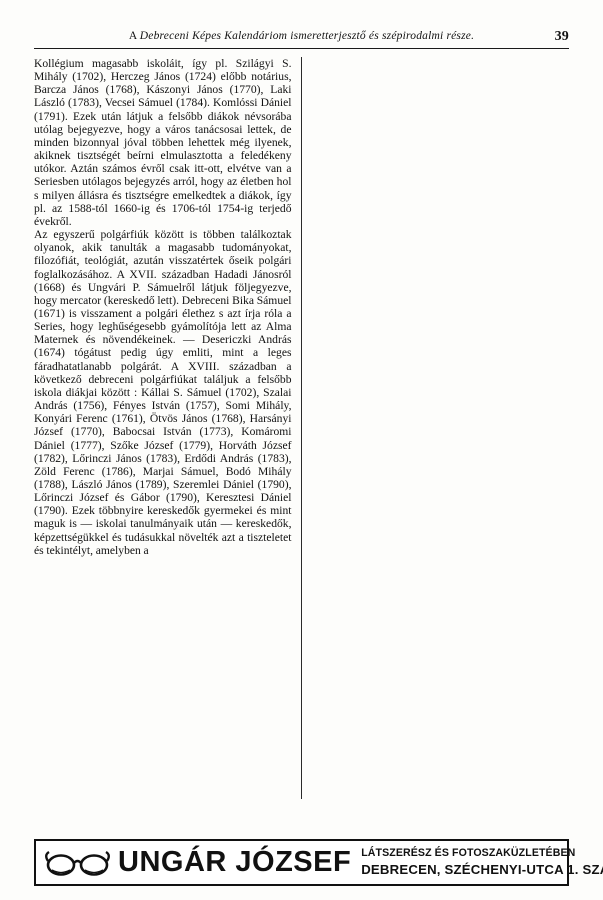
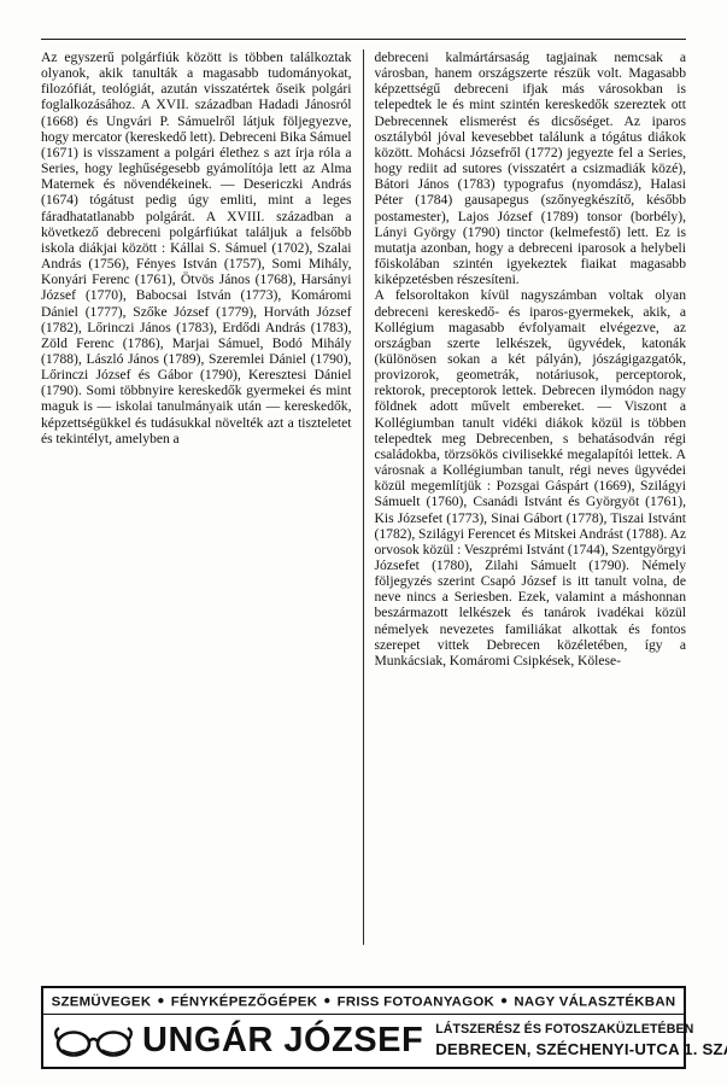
- A Debreceni Képes Kalendáriom ismeretterjesztő és szépirodalmi része.
- 39
- Kollégium magasabb iskoláit, így pl. Szilágyi S. Mihály (1702), Herczeg János (1724) előbb notárius, Barcza János (1768), Kászonyi János (1770), Laki László (1783), Vecsei Sámuel (1784). Komlóssi Dániel (1791). Ezek után látjuk a felsőbb diákok névsorába utólag bejegyezve, hogy a város tanácsosai lettek, de minden bizonnyal jóval többen lehettek még ilyenek, akiknek tisztségét beírni elmulasztotta a feledékeny utókor. Aztán számos évről csak itt-ott, elvétve van a Seriesben utólagos bejegyzés arról, hogy az életben hol s milyen állásra és tisztségre emelkedtek a diákok, így pl. az 1588-tól 1660-ig és 1706-tól 1754-ig terjedő évekről.
- Az egyszerű polgárfiúk között is többen találkoztak olyanok, akik tanulták a magasabb tudományokat, filozófiát, teológiát, azután visszatértek őseik polgári foglalkozásához. A XVII. században Hadadi Jánosról (1668) és Ungvári P. Sámuelről látjuk följegyezve, hogy mercator (kereskedő lett). Debreceni Bika Sámuel (1671) is visszament a polgári élethez s azt írja róla a Series, hogy leghűségesebb gyámolítója lett az Alma Maternek és növendékeinek. — Desericzki András (1674) tógátust pedig úgy emliti, mint a leges fáradhatatlanabb polgárát. A XVIII. században a következő debreceni polgárfiúkat találjuk a felsőbb iskola diákjai között : Kállai S. Sámuel (1702), Szalai András (1756), Fényes István (1757), Somi Mihály, Konyári Ferenc (1761), Ötvös János (1768), Harsányi József (1770), Babocsai István (1773), Komáromi Dániel (1777), Szőke József (1779), Horváth József (1782), Lőrinczi János (1783), Erdődi András (1783), Zöld Ferenc (1786), Marjai Sámuel, Bodó Mihály (1788), László János (1789), Szeremlei Dániel (1790), Lőrinczi József és Gábor (1790), Keresztesi Dániel (1790). Ezek többnyire kereskedők gyermekei és mint maguk is — iskolai tanulmányaik után — kereskedők, képzettségükkel és tudásukkal növelték azt a tiszteletet és tekintélyt, amelyben a
+ Az egyszerű polgárfiúk között is többen találkoztak olyanok, akik tanulták a magasabb tudományokat, filozófiát, teológiát, azután visszatértek őseik polgári foglalkozásához. A XVII. században Hadadi Jánosról (1668) és Ungvári P. Sámuelről látjuk följegyezve, hogy mercator (kereskedő lett). Debreceni Bika Sámuel (1671) is visszament a polgári élethez s azt írja róla a Series, hogy leghűségesebb gyámolítója lett az Alma Maternek és növendékeinek. — Desericzki András (1674) tógátust pedig úgy emliti, mint a leges fáradhatatlanabb polgárát. A XVIII. században a következő debreceni polgárfiúkat találjuk a felsőbb iskola diákjai között : Kállai S. Sámuel (1702), Szalai András (1756), Fényes István (1757), Somi Mihály, Konyári Ferenc (1761), Ötvös János (1768), Harsányi József (1770), Babocsai István (1773), Komáromi Dániel (1777), Szőke József (1779), Horváth József (1782), Lőrinczi János (1783), Erdődi András (1783), Zöld Ferenc (1786), Marjai Sámuel, Bodó Mihály (1788), László János (1789), Szeremlei Dániel (1790), Lőrinczi József és Gábor (1790), Keresztesi Dániel (1790). Somi többnyire kereskedők gyermekei és mint maguk is — iskolai tanulmányaik után — kereskedők, képzettségükkel és tudásukkal növelték azt a tiszteletet és tekintélyt, amelyben a
+ debreceni kalmártársaság tagjainak nemcsak a városban, hanem országszerte részük volt. Magasabb képzettségű debreceni ifjak más városokban is telepedtek le és mint szintén kereskedők szereztek ott Debrecennek elismerést és dicsőséget. Az iparos osztályból jóval kevesebbet találunk a tógátus diákok között. Mohácsi Józsefről (1772) jegyezte fel a Series, hogy rediit ad sutores (visszatért a csizmadiák közé), Bátori János (1783) typografus (nyomdász), Halasi Péter (1784) gausapegus (szőnyegkészítő, később postamester), Lajos József (1789) tonsor (borbély), Lányi György (1790) tinctor (kelmefestő) lett. Ez is mutatja azonban, hogy a debreceni iparosok a helybeli főiskolában szintén igyekeztek fiaikat magasabb kiképzetésben részesíteni.
+ A felsoroltakon kívül nagyszámban voltak olyan debreceni kereskedő- és iparos-gyermekek, akik, a Kollégium magasabb évfolyamait elvégezve, az országban szerte lelkészek, ügyvédek, katonák (különösen sokan a két pályán), jószágigazgatók, provizorok, geometrák, notáriusok, perceptorok, rektorok, preceptorok lettek. Debrecen ilymódon nagy földnek adott művelt embereket. — Viszont a Kollégiumban tanult vidéki diákok közül is többen telepedtek meg Debrecenben, s behatásodván régi családokba, törzsökös civilisekké megalapítói lettek. A városnak a Kollégiumban tanult, régi neves ügyvédei közül megemlítjük : Pozsgai Gáspárt (1669), Szilágyi Sámuelt (1760), Csanádi Istvánt és Györgyöt (1761), Kis Józsefet (1773), Sinai Gábort (1778), Tiszai Istvánt (1782), Szilágyi Ferencet és Mitskei Andrást (1788). Az orvosok közül : Veszprémi Istvánt (1744), Szentgyörgyi Józsefet (1780), Zilahi Sámuelt (1790). Némely följegyzés szerint Csapó József is itt tanult volna, de neve nincs a Seriesben. Ezek, valamint a máshonnan beszármazott lelkészek és tanárok ivadékai közül némelyek nevezetes familiákat alkottak és fontos szerepet vittek Debrecen közéletében, így a Munkácsiak, Komáromi Csipkések, Kölese-
+ SZEMÜVEGEK ● FÉNYKÉPEZŐGÉPEK ● FRISS FOTOANYAGOK ● NAGY VÁLASZTÉKBAN
  UNGÁR JÓZSEF
  LÁTSZERÉSZ ÉS FOTOSZAKÜZLETÉBEN
  DEBRECEN, SZÉCHENYI-UTCA 1. SZ
